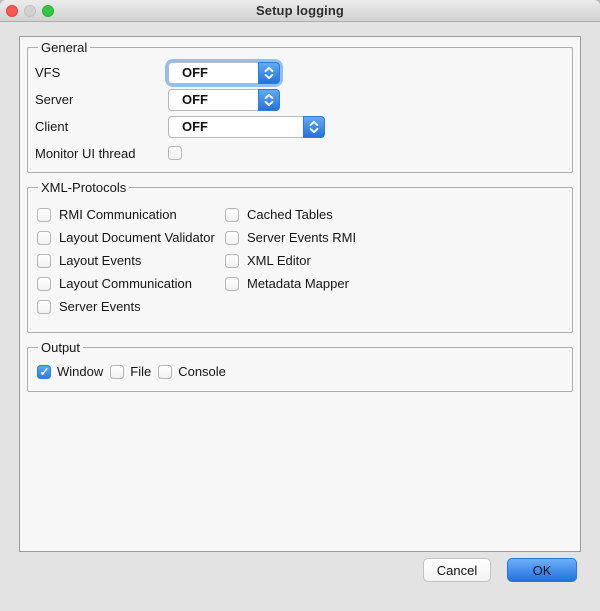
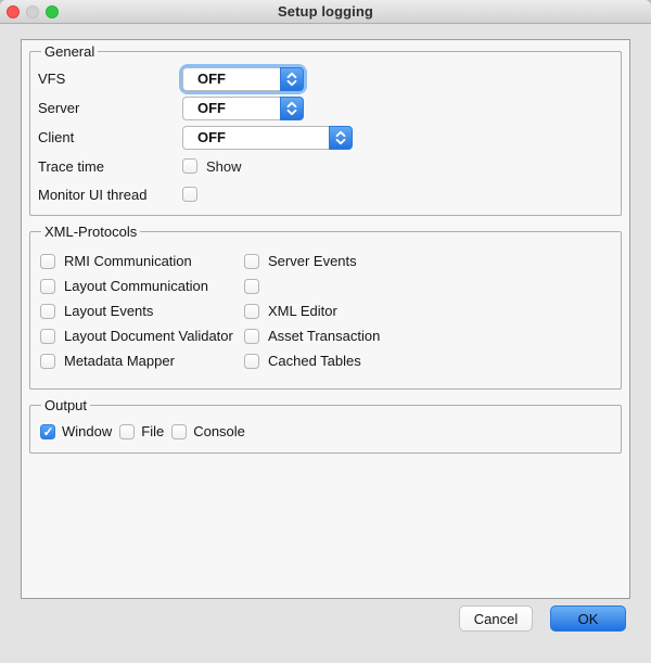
  Setup logging
  General
  VFS
  OFF
  Server
  OFF
  Client
  OFF
+ Trace time
+ Show
  Monitor UI thread
  XML-Protocols
  RMI Communication
- Cached Tables
+ Server Events
- Layout Document Validator
+ Layout Communication
- Server Events RMI
  Layout Events
  XML Editor
- Layout Communication
+ Layout Document Validator
+ Asset Transaction
  Metadata Mapper
- Server Events
+ Cached Tables
  Output
  Window
  File
  Console
  Cancel
  OK
